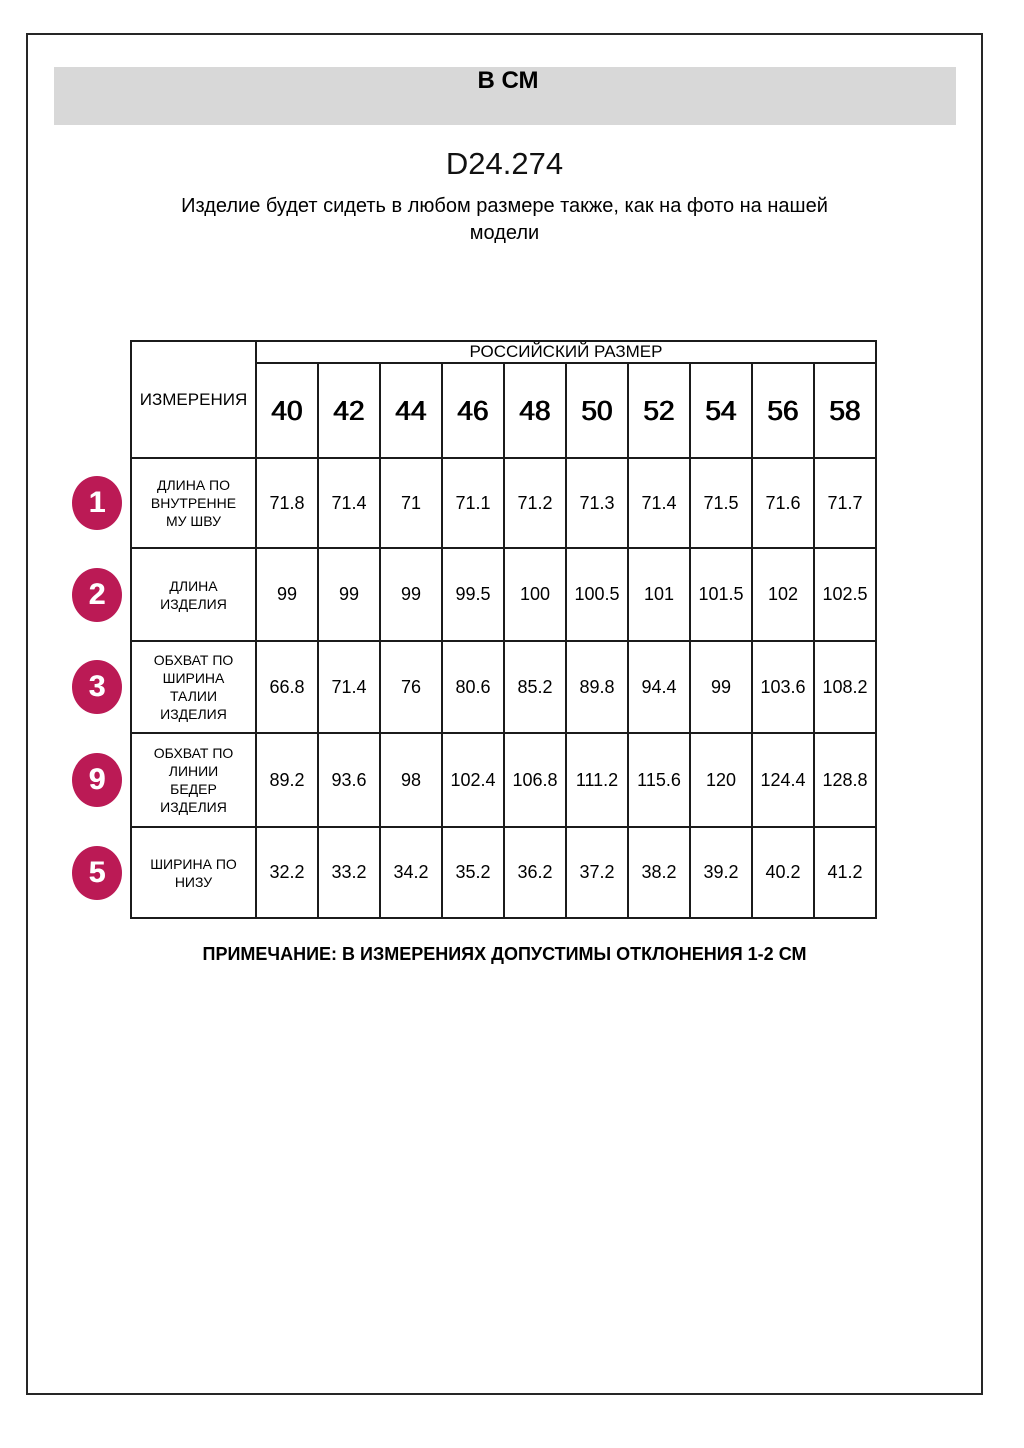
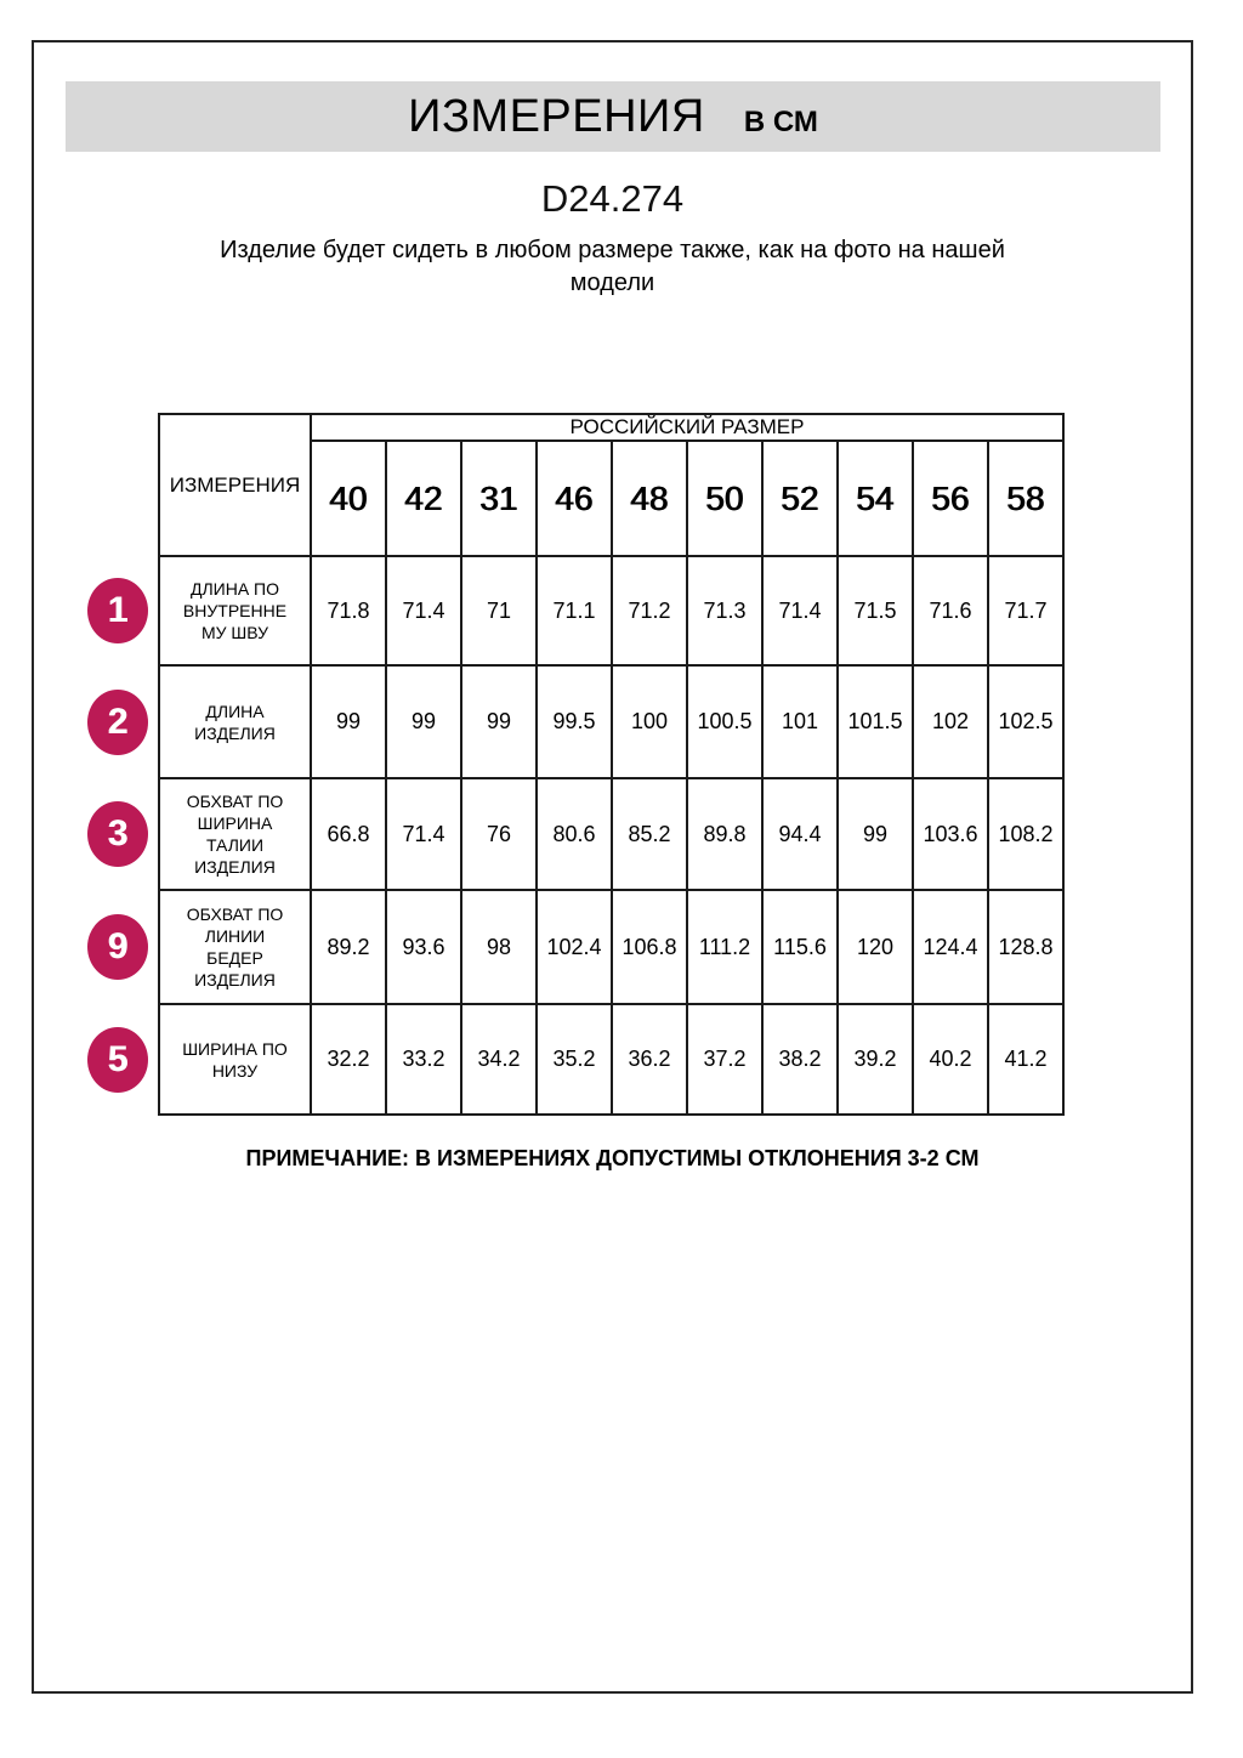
+ ИЗМЕРЕНИЯ
  В СМ
  D24.274
  Изделие будет сидеть в любом размере также, как на фото на нашей
  модели
  ИЗМЕРЕНИЯ	РОССИЙСКИЙ РАЗМЕР
- 40	42	44	46	48	50	52	54	56	58
+ 40	42	31	46	48	50	52	54	56	58
  ДЛИНА ПО ВНУТРЕННЕ МУ ШВУ	71.8	71.4	71	71.1	71.2	71.3	71.4	71.5	71.6	71.7
  ДЛИНА ИЗДЕЛИЯ	99	99	99	99.5	100	100.5	101	101.5	102	102.5
  ОБХВАТ ПО ШИРИНА ТАЛИИ ИЗДЕЛИЯ	66.8	71.4	76	80.6	85.2	89.8	94.4	99	103.6	108.2
  ОБХВАТ ПО ЛИНИИ БЕДЕР ИЗДЕЛИЯ	89.2	93.6	98	102.4	106.8	111.2	115.6	120	124.4	128.8
  ШИРИНА ПО НИЗУ	32.2	33.2	34.2	35.2	36.2	37.2	38.2	39.2	40.2	41.2
- ПРИМЕЧАНИЕ: В ИЗМЕРЕНИЯХ ДОПУСТИМЫ ОТКЛОНЕНИЯ 1-2 СМ
+ ПРИМЕЧАНИЕ: В ИЗМЕРЕНИЯХ ДОПУСТИМЫ ОТКЛОНЕНИЯ 3-2 СМ
  1
  2
  3
  9
  5
